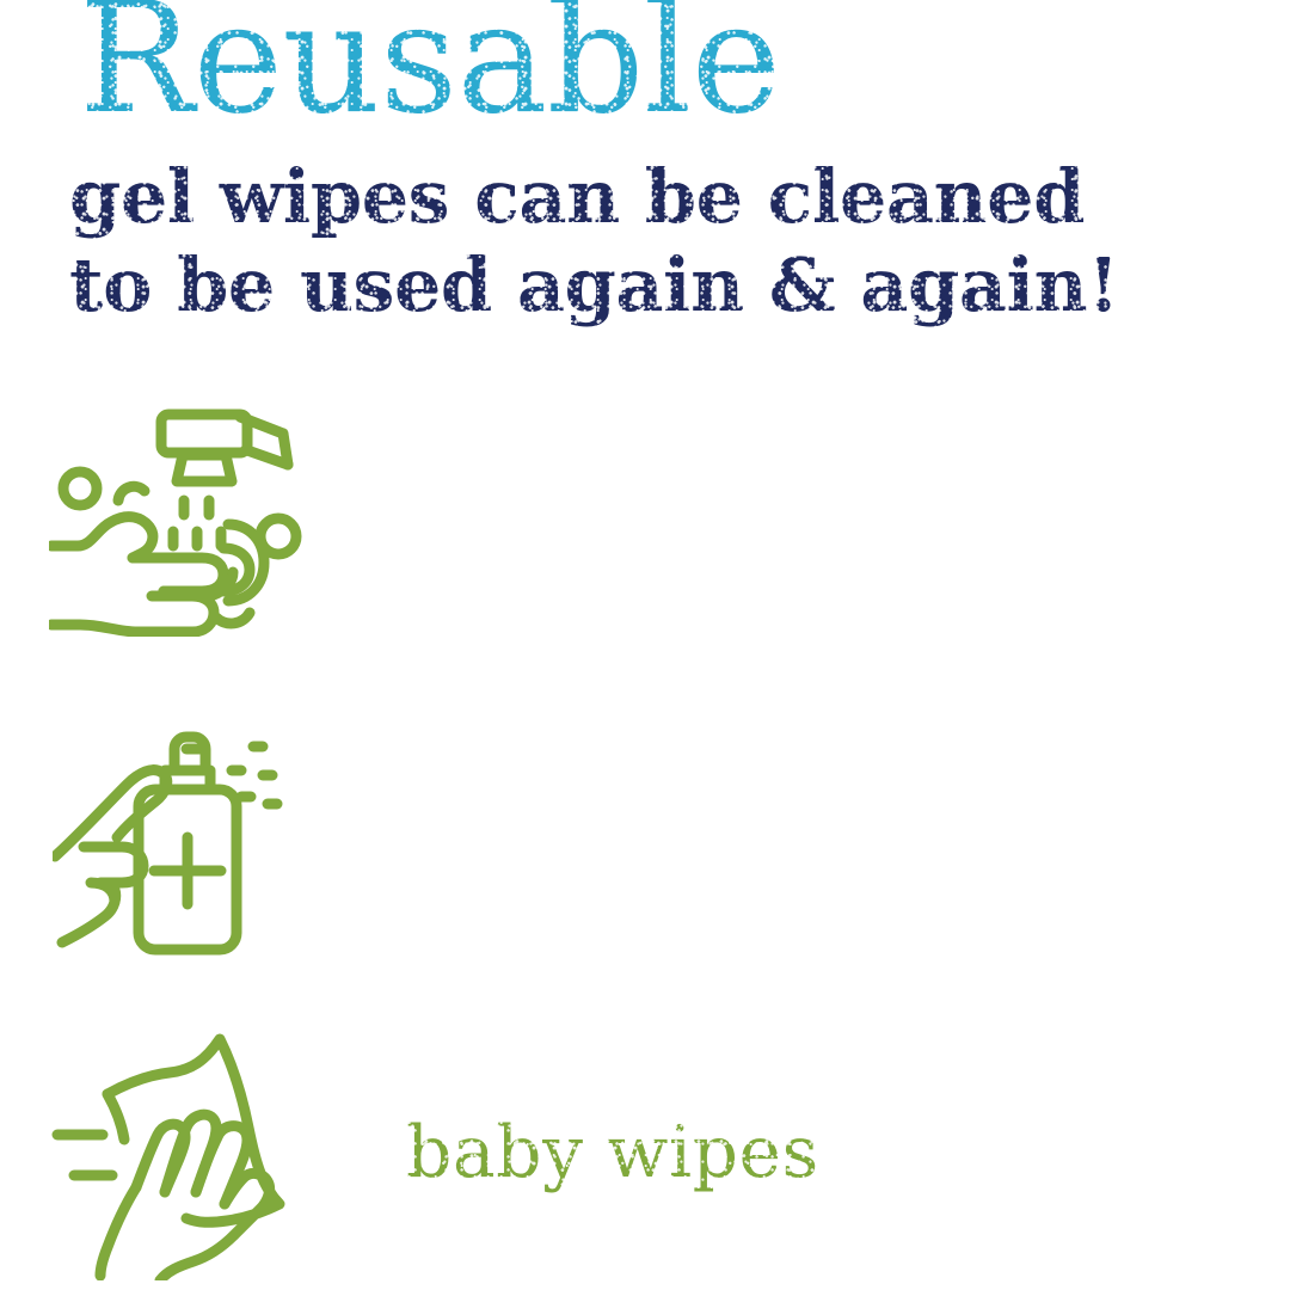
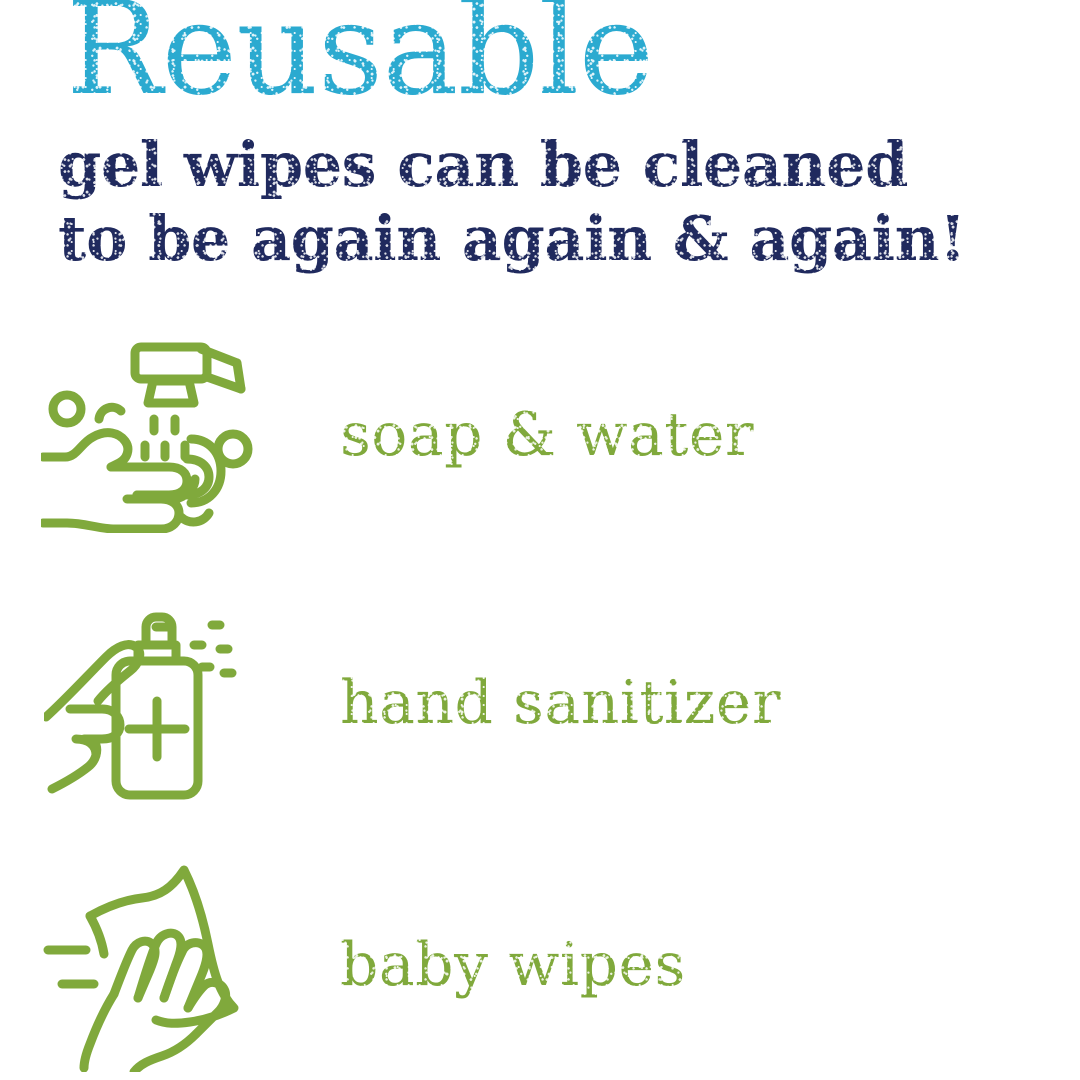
  Reusable
  gel wipes can be cleaned
- to be used again & again!
+ to be again again & again!
+ soap & water
+ hand sanitizer
  baby wipes
